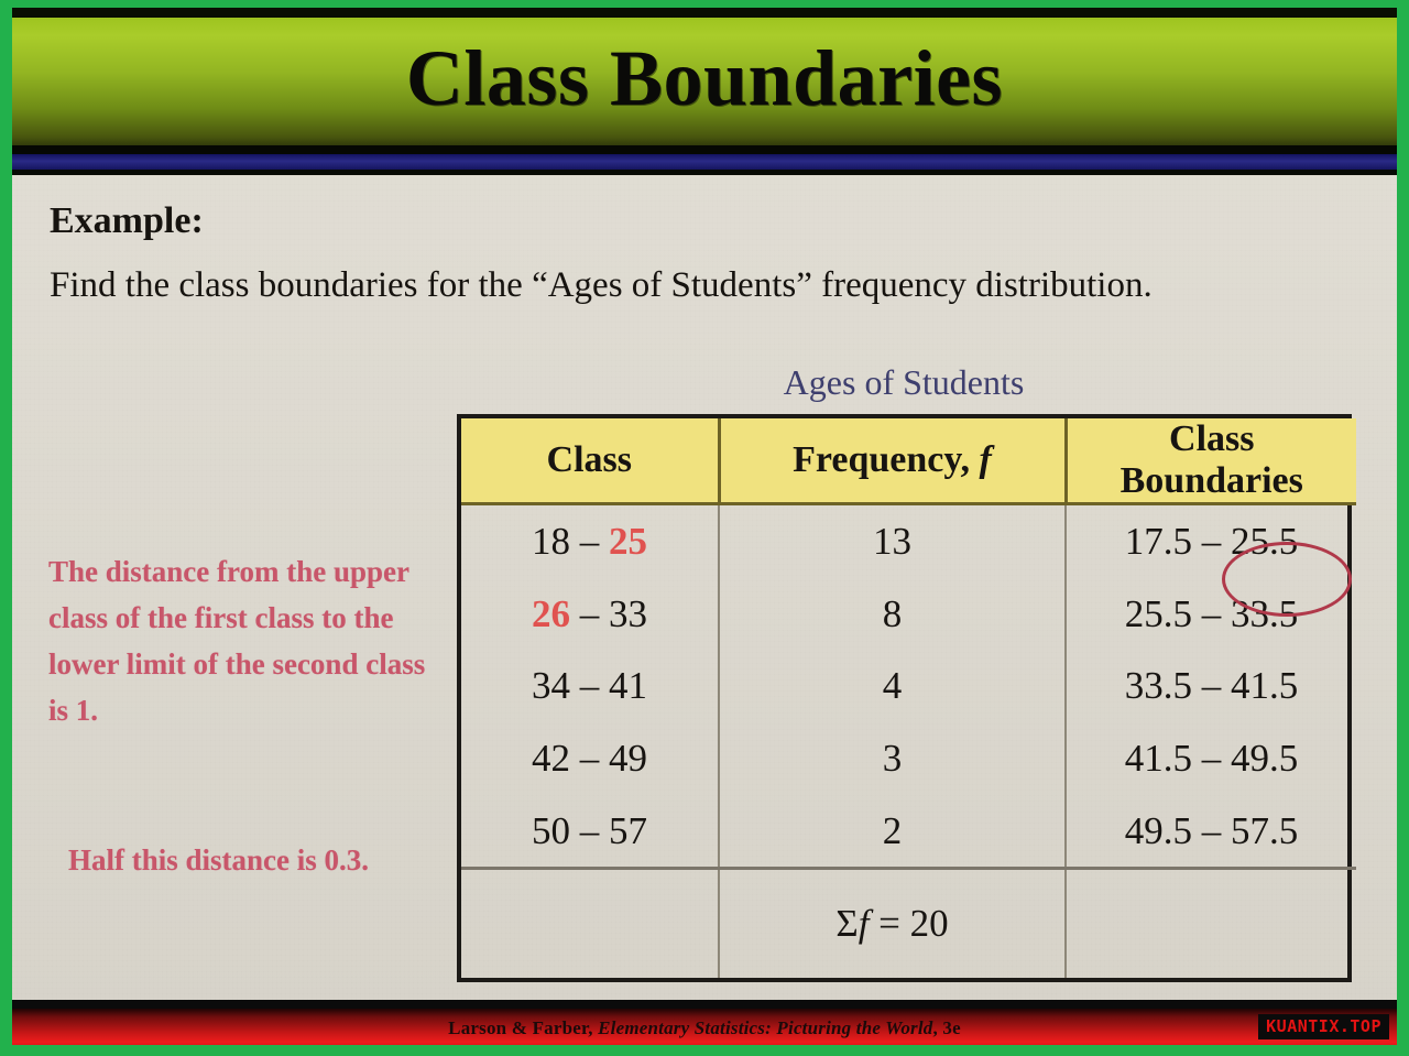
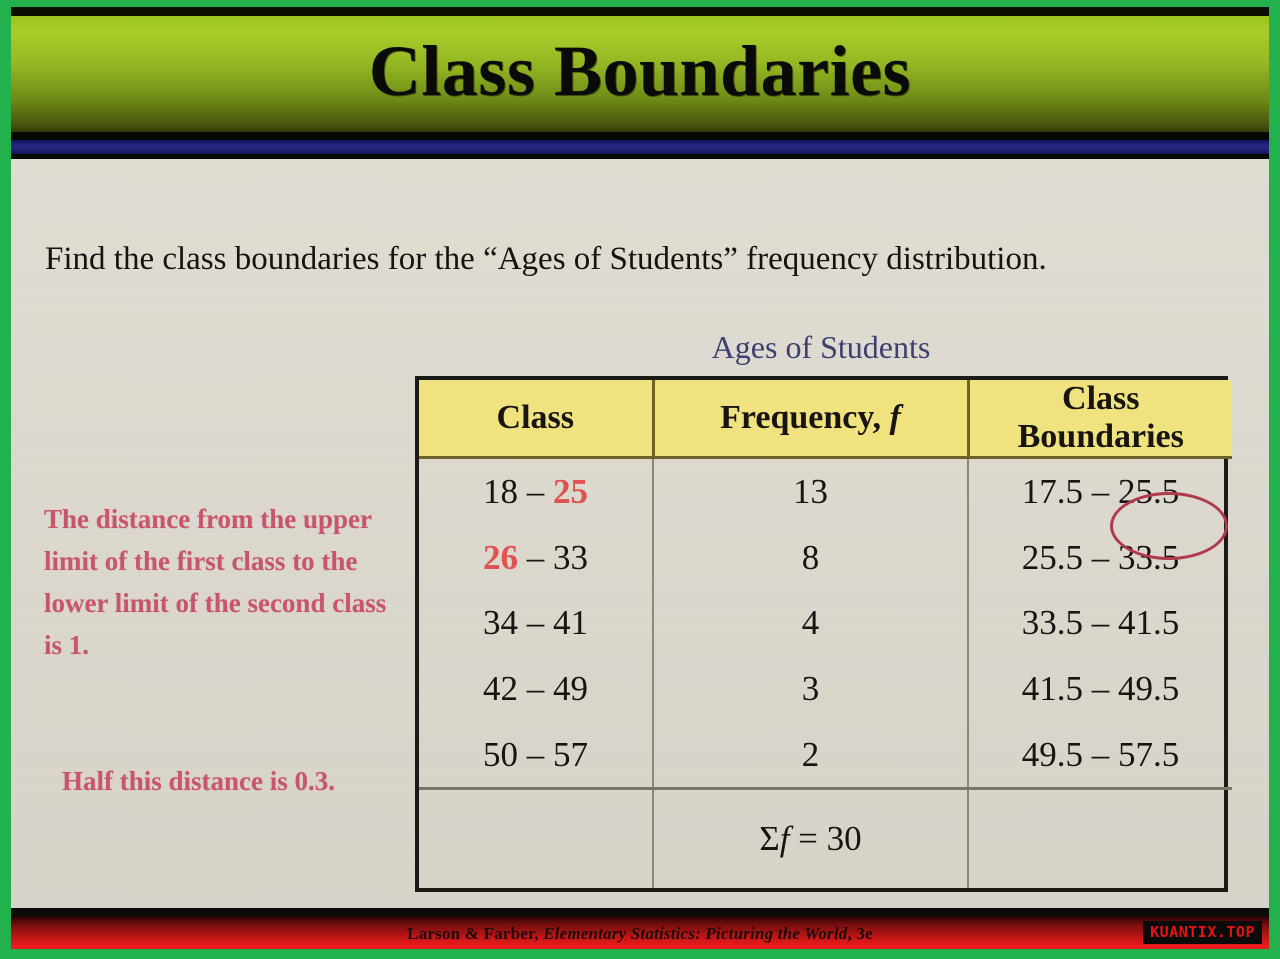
  Class Boundaries
- Example:
  Find the class boundaries for the “Ages of Students” frequency distribution.
- The distance from the upper class of the first class to the lower limit of the second class is 1.
+ The distance from the upper limit of the first class to the lower limit of the second class is 1.
  Half this distance is 0.3.
  Ages of Students
  Class	Frequency, f	ClassBoundaries
  18 – 25	13	17.5 – 25.5
  26 – 33	8	25.5 – 33.5
  34 – 41	4	33.5 – 41.5
  42 – 49	3	41.5 – 49.5
  50 – 57	2	49.5 – 57.5
- 	Σf = 20
+ 	Σf = 30
  Larson & Farber, Elementary Statistics: Picturing the World, 3e
  KUANTIX.TOP
